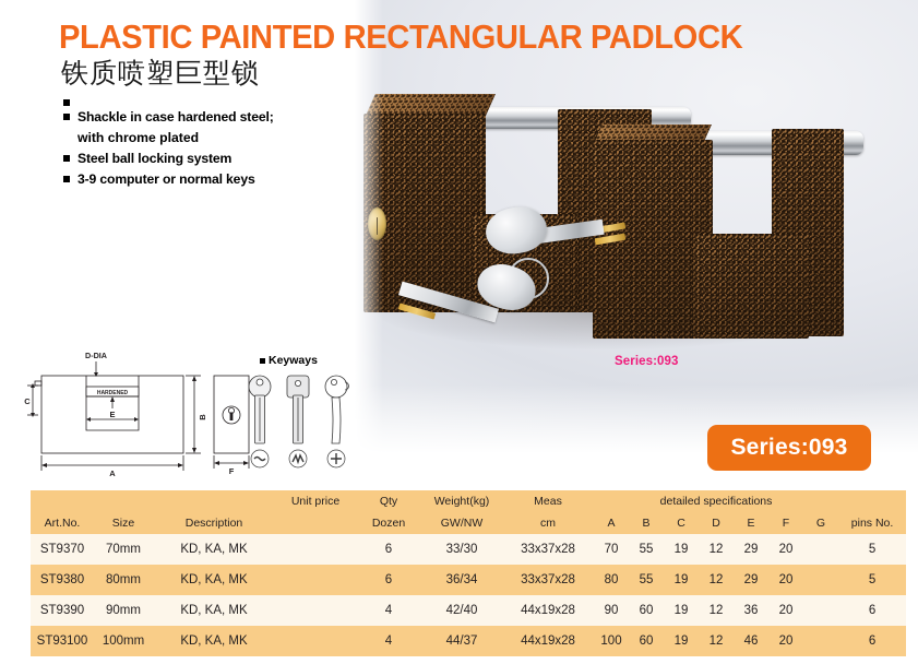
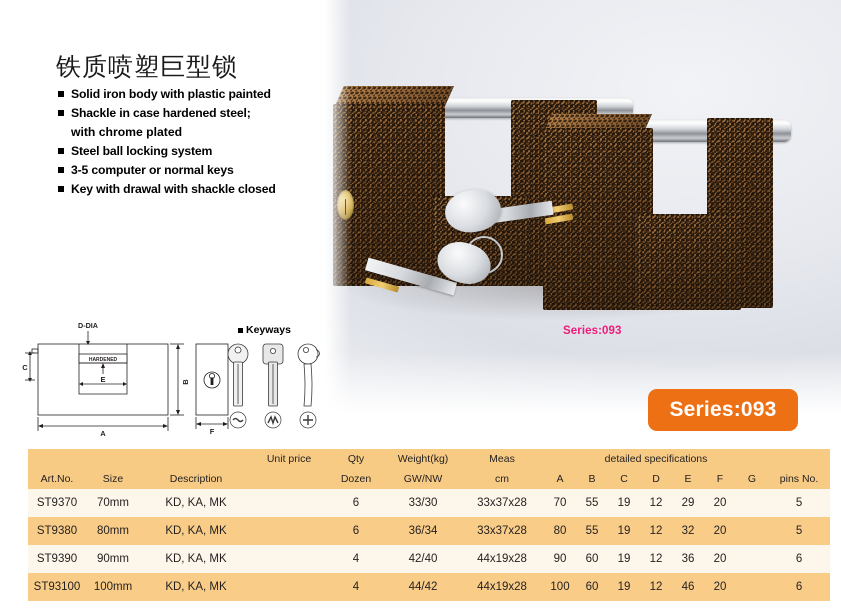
- PLASTIC PAINTED RECTANGULAR PADLOCK
  铁质喷塑巨型锁
+ Solid iron body with plastic painted
  Shackle in case hardened steel;
  with chrome plated
  Steel ball locking system
- 3-9 computer or normal keys
+ 3-5 computer or normal keys
+ Key with drawal with shackle closed
  Series:093
  Series:093
  D-DIA
  E
  C
  A
  F
  Keyways
  			Unit price	Qty	Weight(kg)	Meas	detailed specifications
  Art.No.	Size	Description		Dozen	GW/NW	cm	A	B	C	D	E	F	G	pins No.
  ST9370	70mm	KD, KA, MK		6	33/30	33x37x28	70	55	19	12	29	20		5
- ST9380	80mm	KD, KA, MK		6	36/34	33x37x28	80	55	19	12	29	20		5
+ ST9380	80mm	KD, KA, MK		6	36/34	33x37x28	80	55	19	12	32	20		5
  ST9390	90mm	KD, KA, MK		4	42/40	44x19x28	90	60	19	12	36	20		6
- ST93100	100mm	KD, KA, MK		4	44/37	44x19x28	100	60	19	12	46	20		6
+ ST93100	100mm	KD, KA, MK		4	44/42	44x19x28	100	60	19	12	46	20		6
